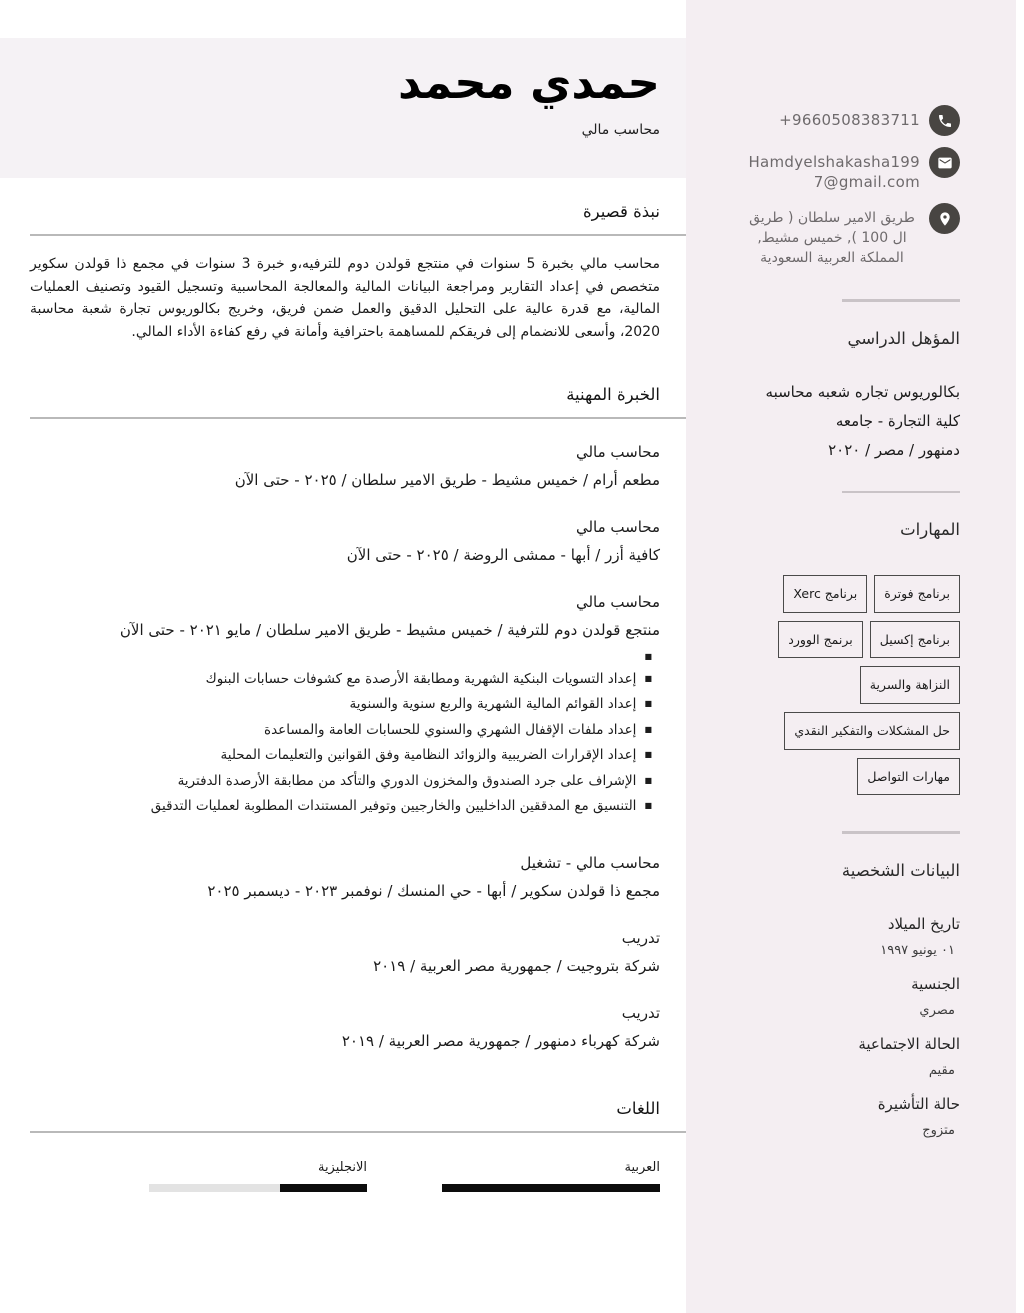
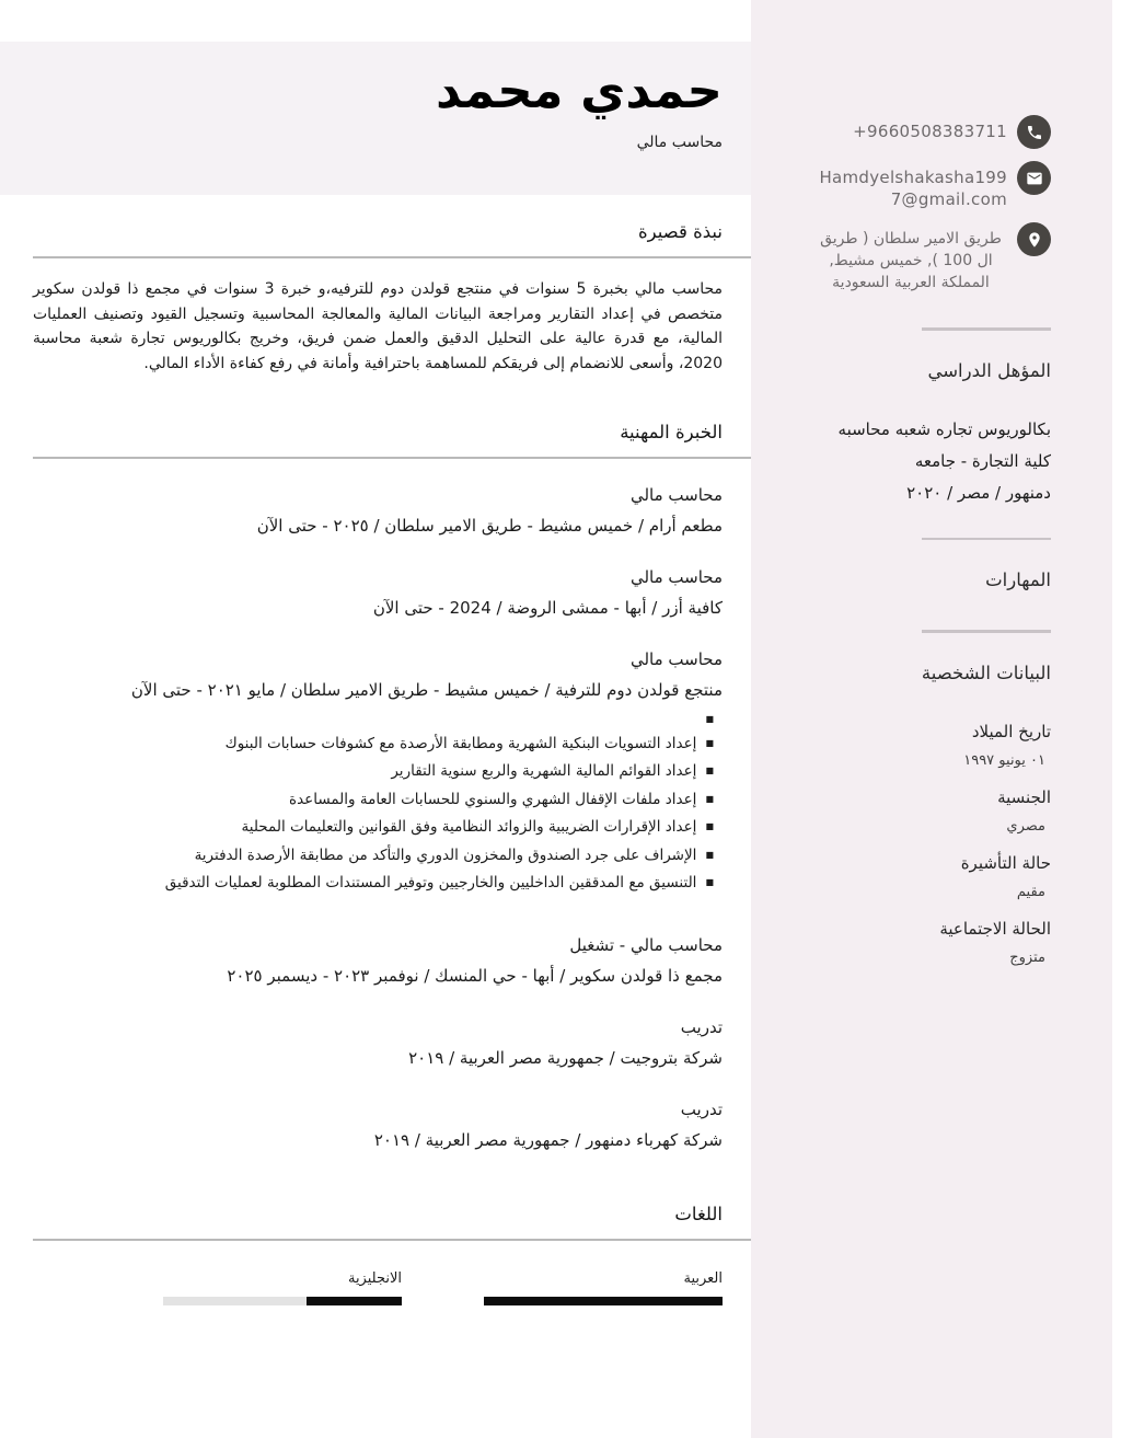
  +9660508383711
  Hamdyelshakasha1997@gmail.com
  طريق الامير سلطان ( طريق ال 100 ), خميس مشيط, المملكة العربية السعودية
  المؤهل الدراسي
  بكالوريوس تجاره شعبه محاسبه
  كلية التجارة - جامعه
  دمنهور / مصر / ٢٠٢٠
  المهارات
- برنامج فوترة
- برنامج Xerc
- برنامج إكسيل
- برنمج الوورد
- النزاهة والسرية
- حل المشكلات والتفكير النقدي
- مهارات التواصل
  البيانات الشخصية
  تاريخ الميلاد
  ٠١ يونيو ١٩٩٧
  الجنسية
  مصري
- الحالة الاجتماعية
+ حالة التأشيرة
  مقيم
- حالة التأشيرة
+ الحالة الاجتماعية
  متزوج
  حمدي محمد
  محاسب مالي
  نبذة قصيرة
  محاسب مالي بخبرة 5 سنوات في منتجع قولدن دوم للترفيه،و خبرة 3 سنوات في مجمع ذا قولدن سكوير متخصص في إعداد التقارير ومراجعة البيانات المالية والمعالجة المحاسبية وتسجيل القيود وتصنيف العمليات المالية، مع قدرة عالية على التحليل الدقيق والعمل ضمن فريق، وخريج بكالوريوس تجارة شعبة محاسبة 2020، وأسعى للانضمام إلى فريقكم للمساهمة باحترافية وأمانة في رفع كفاءة الأداء المالي.
  الخبرة المهنية
  محاسب مالي
  مطعم أرام / خميس مشيط - طريق الامير سلطان / ٢٠٢٥ - حتى الآن
  محاسب مالي
- كافية أزر / أبها - ممشى الروضة / ٢٠٢٥ - حتى الآن
+ كافية أزر / أبها - ممشى الروضة / 2024 - حتى الآن
  محاسب مالي
  منتجع قولدن دوم للترفية / خميس مشيط - طريق الامير سلطان / مايو ٢٠٢١ - حتى الآن
  ■
  ■
  إعداد التسويات البنكية الشهرية ومطابقة الأرصدة مع كشوفات حسابات البنوك
  ■
- إعداد القوائم المالية الشهرية والربع سنوية والسنوية
+ إعداد القوائم المالية الشهرية والربع سنوية التقارير
  ■
  إعداد ملفات الإقفال الشهري والسنوي للحسابات العامة والمساعدة
  ■
  إعداد الإقرارات الضريبية والزوائد النظامية وفق القوانين والتعليمات المحلية
  ■
  الإشراف على جرد الصندوق والمخزون الدوري والتأكد من مطابقة الأرصدة الدفترية
  ■
  التنسيق مع المدققين الداخليين والخارجيين وتوفير المستندات المطلوبة لعمليات التدقيق
  محاسب مالي - تشغيل
  مجمع ذا قولدن سكوير / أبها - حي المنسك / نوفمبر ٢٠٢٣ - ديسمبر ٢٠٢٥
  تدريب
  شركة بتروجيت / جمهورية مصر العربية / ٢٠١٩
  تدريب
  شركة كهرباء دمنهور / جمهورية مصر العربية / ٢٠١٩
  اللغات
  العربية
  الانجليزية
